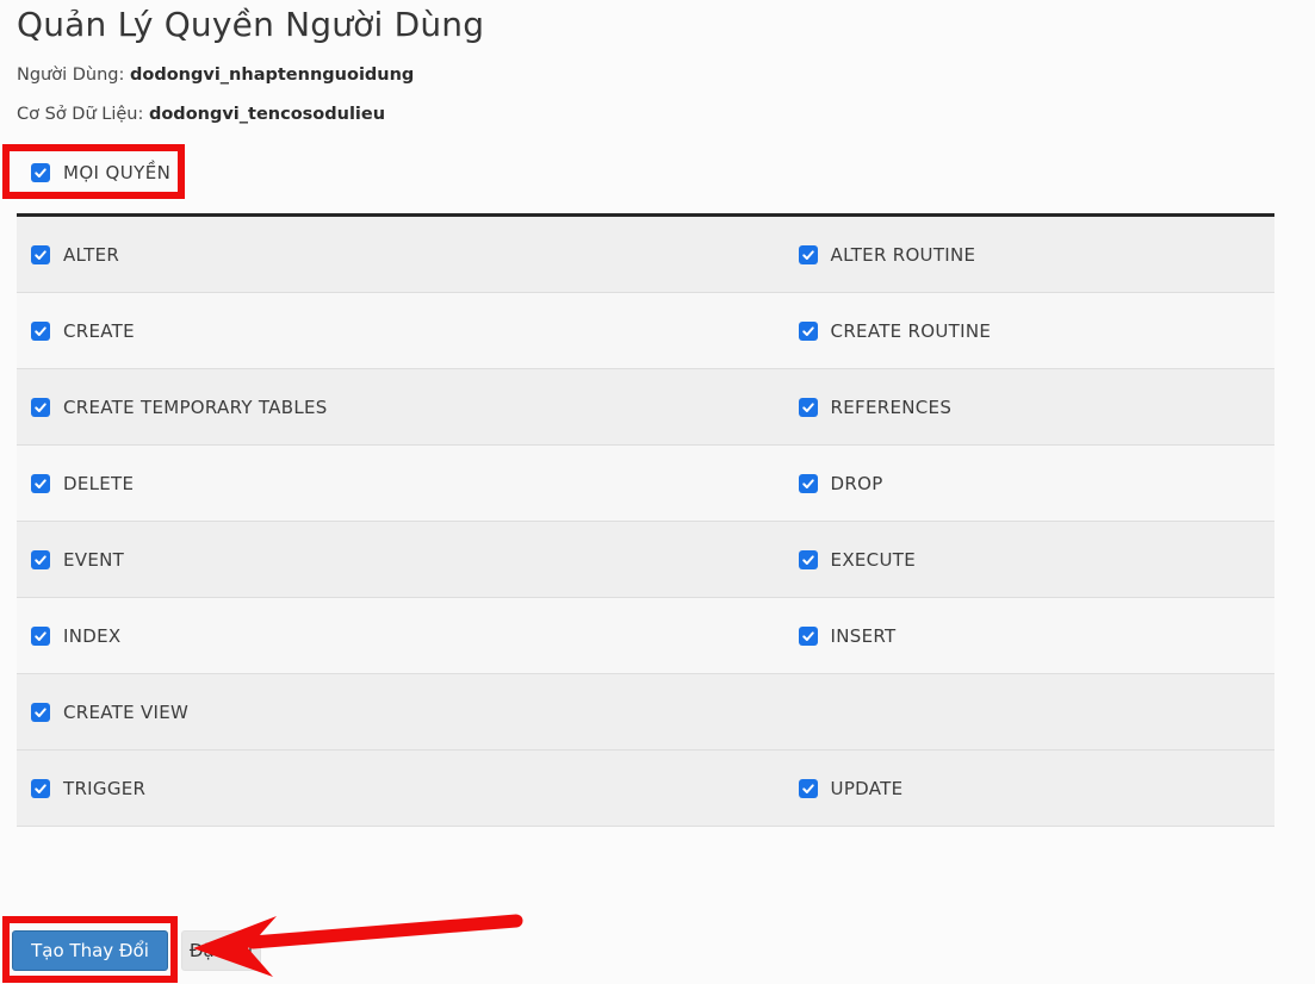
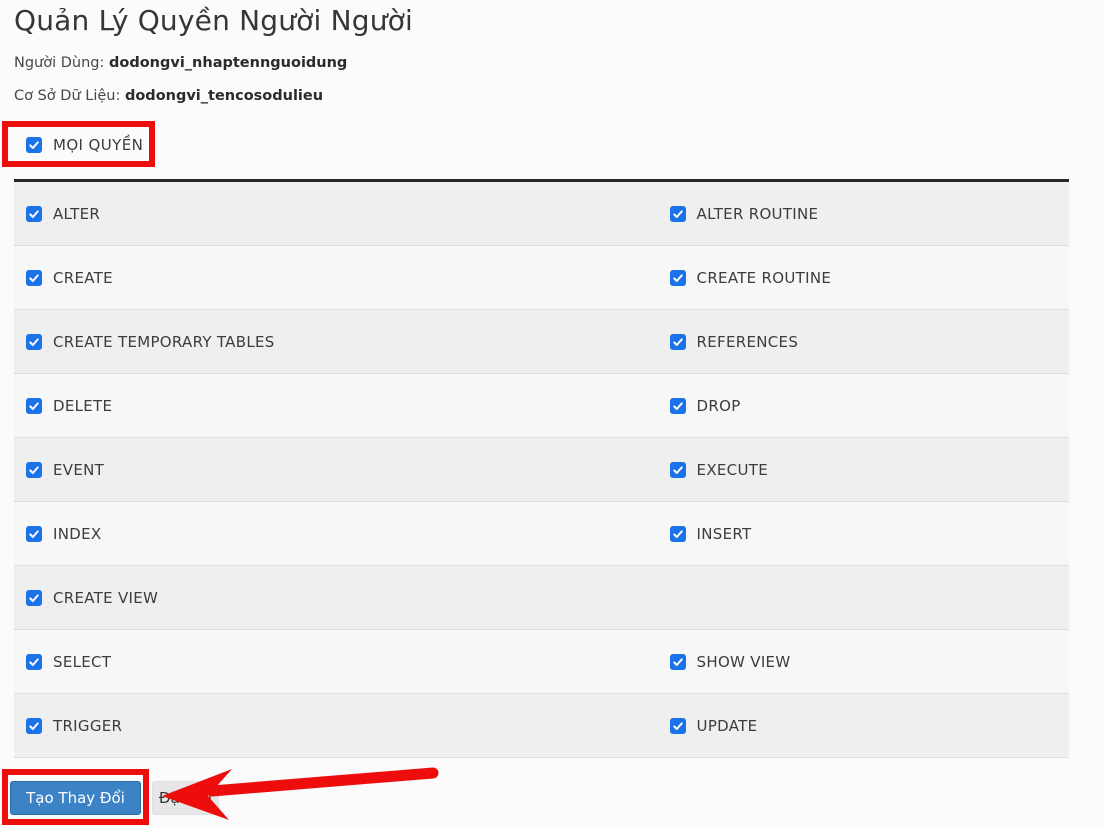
- Quản Lý Quyền Người Dùng
+ Quản Lý Quyền Người Người
  Người Dùng: dodongvi_nhaptennguoidung
  Cơ Sở Dữ Liệu: dodongvi_tencosodulieu
  MỌI QUYỀN
  ALTER
  ALTER ROUTINE
  CREATE
  CREATE ROUTINE
  CREATE TEMPORARY TABLES
  REFERENCES
  DELETE
  DROP
  EVENT
  EXECUTE
  INDEX
  INSERT
  CREATE VIEW
+ SELECT
+ SHOW VIEW
  TRIGGER
  UPDATE
  Tạo Thay Đổi
